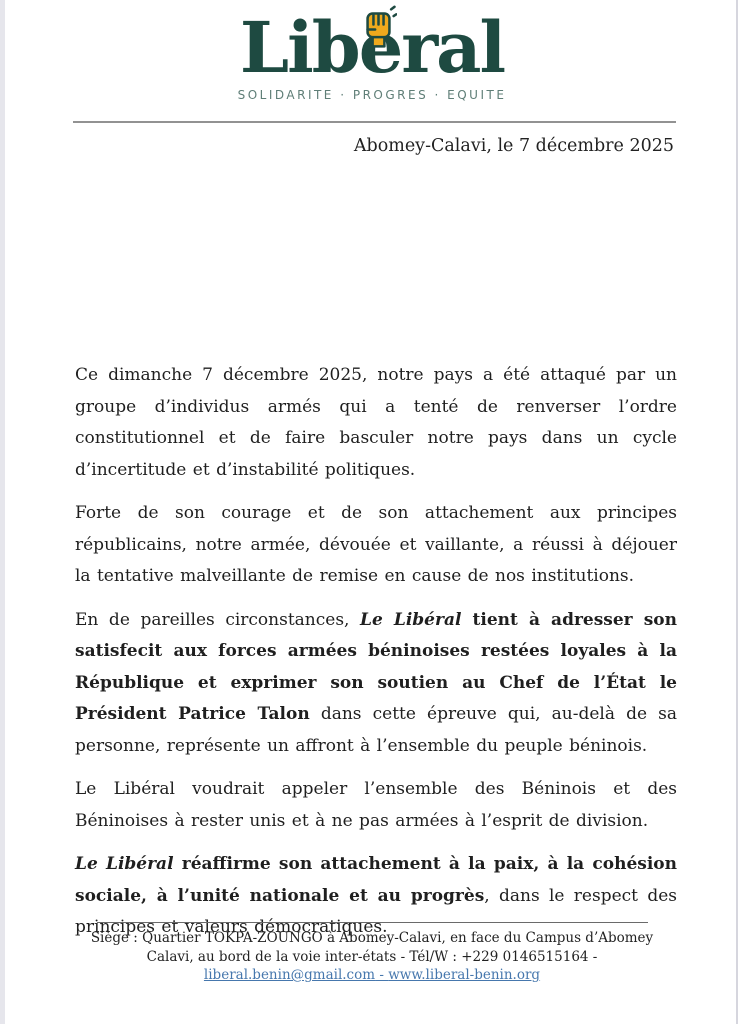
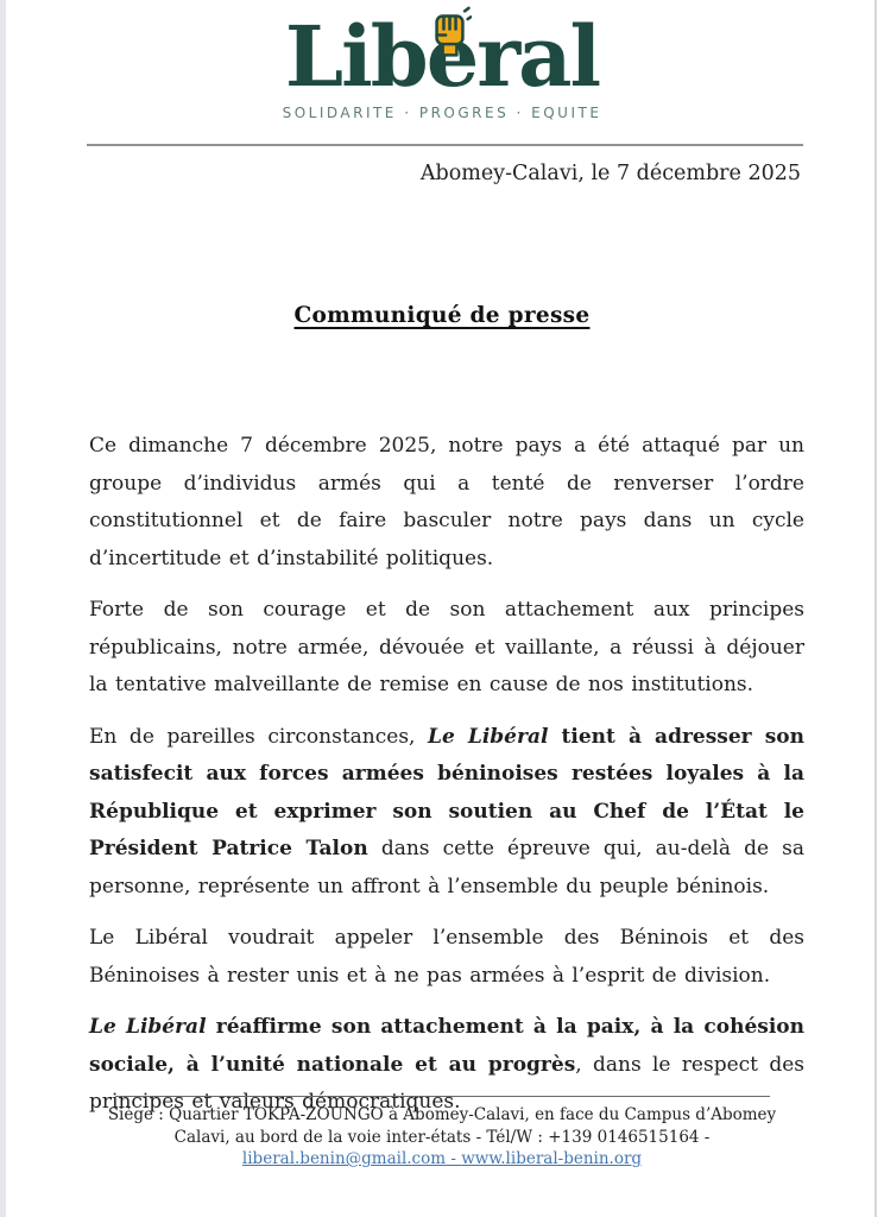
  Lib ral
  SOLIDARITE · PROGRES · EQUITE
  Abomey-Calavi, le 7 décembre 2025
+ Communiqué de presse
  Ce dimanche 7 décembre 2025, notre pays a été attaqué par un groupe d’individus armés qui a tenté de renverser l’ordre constitutionnel et de faire basculer notre pays dans un cycle d’incertitude et d’instabilité politiques.
  Forte de son courage et de son attachement aux principes républicains, notre armée, dévouée et vaillante, a réussi à déjouer la tentative malveillante de remise en cause de nos institutions.
  En de pareilles circonstances, Le Libéral tient à adresser son satisfecit aux forces armées béninoises restées loyales à la République et exprimer son soutien au Chef de l’État le Président Patrice Talon dans cette épreuve qui, au-delà de sa personne, représente un affront à l’ensemble du peuple béninois.
  Le Libéral voudrait appeler l’ensemble des Béninois et des Béninoises à rester unis et à ne pas armées à l’esprit de division.
  Le Libéral réaffirme son attachement à la paix, à la cohésion sociale, à l’unité nationale et au progrès, dans le respect des principes et valeurs démocratiques.
- Siège : Quartier TOKPA-ZOUNGO à Abomey-Calavi, en face du Campus d’Abomey Calavi, au bord de la voie inter-états - Tél/W : +229 0146515164 - liberal.benin@gmail.com - www.liberal-benin.org
+ Siège : Quartier TOKPA-ZOUNGO à Abomey-Calavi, en face du Campus d’Abomey Calavi, au bord de la voie inter-états - Tél/W : +139 0146515164 - liberal.benin@gmail.com - www.liberal-benin.org
